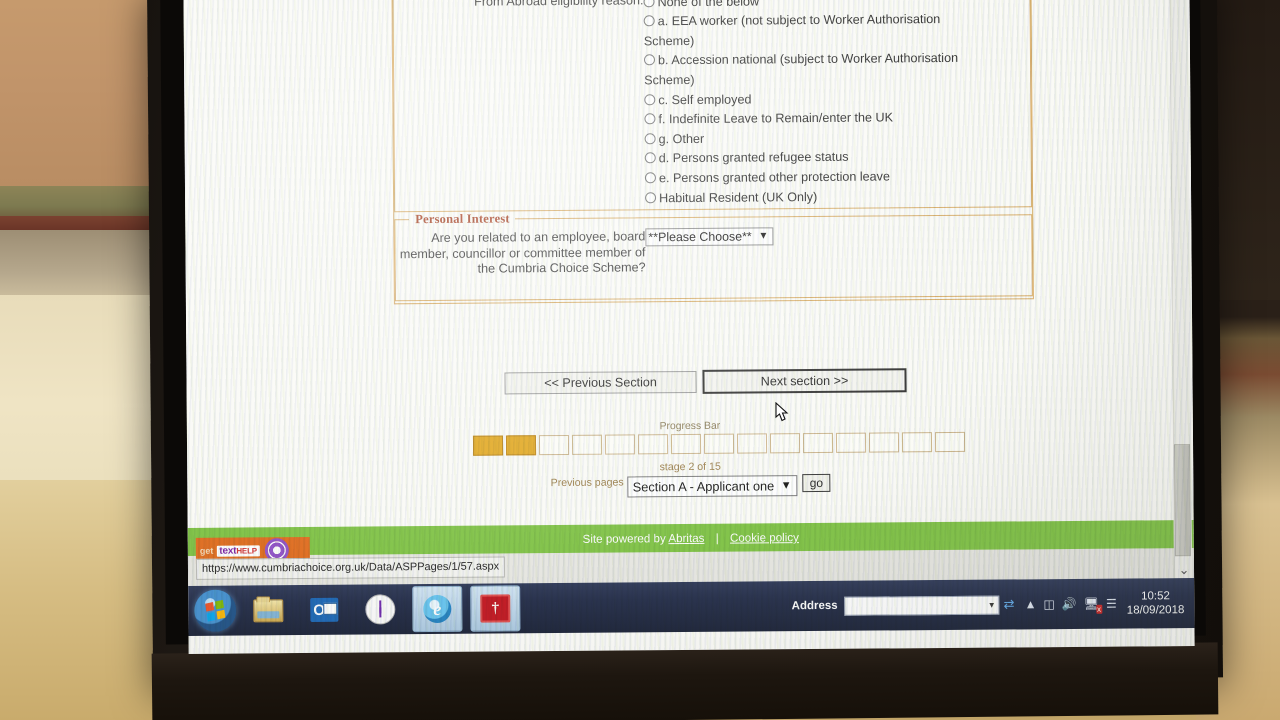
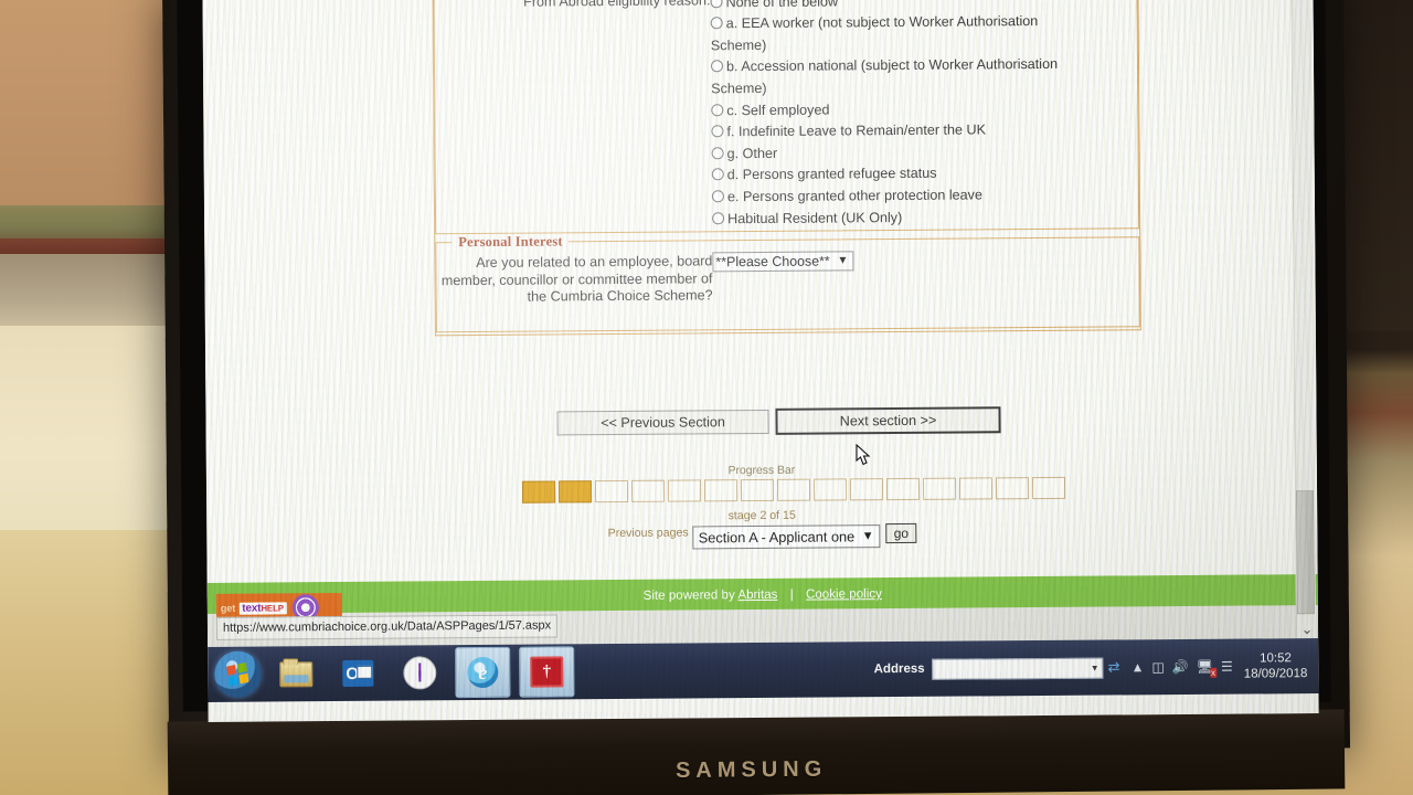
+ SAMSUNG
